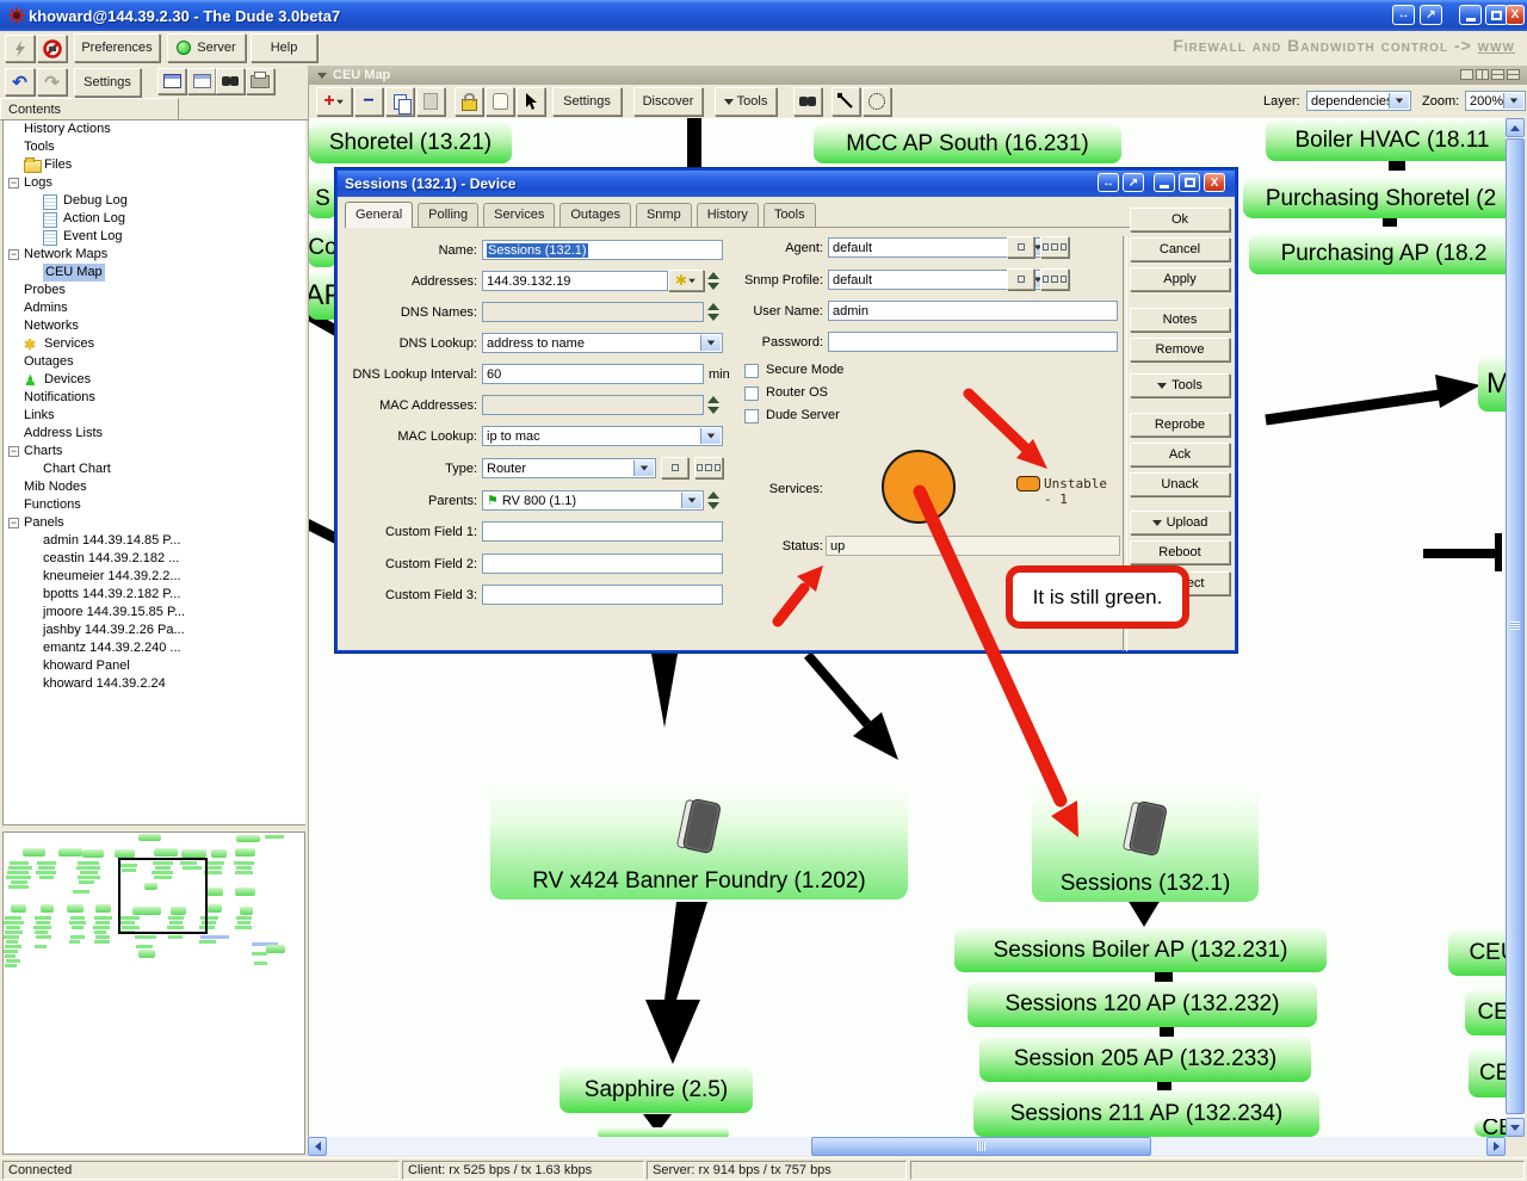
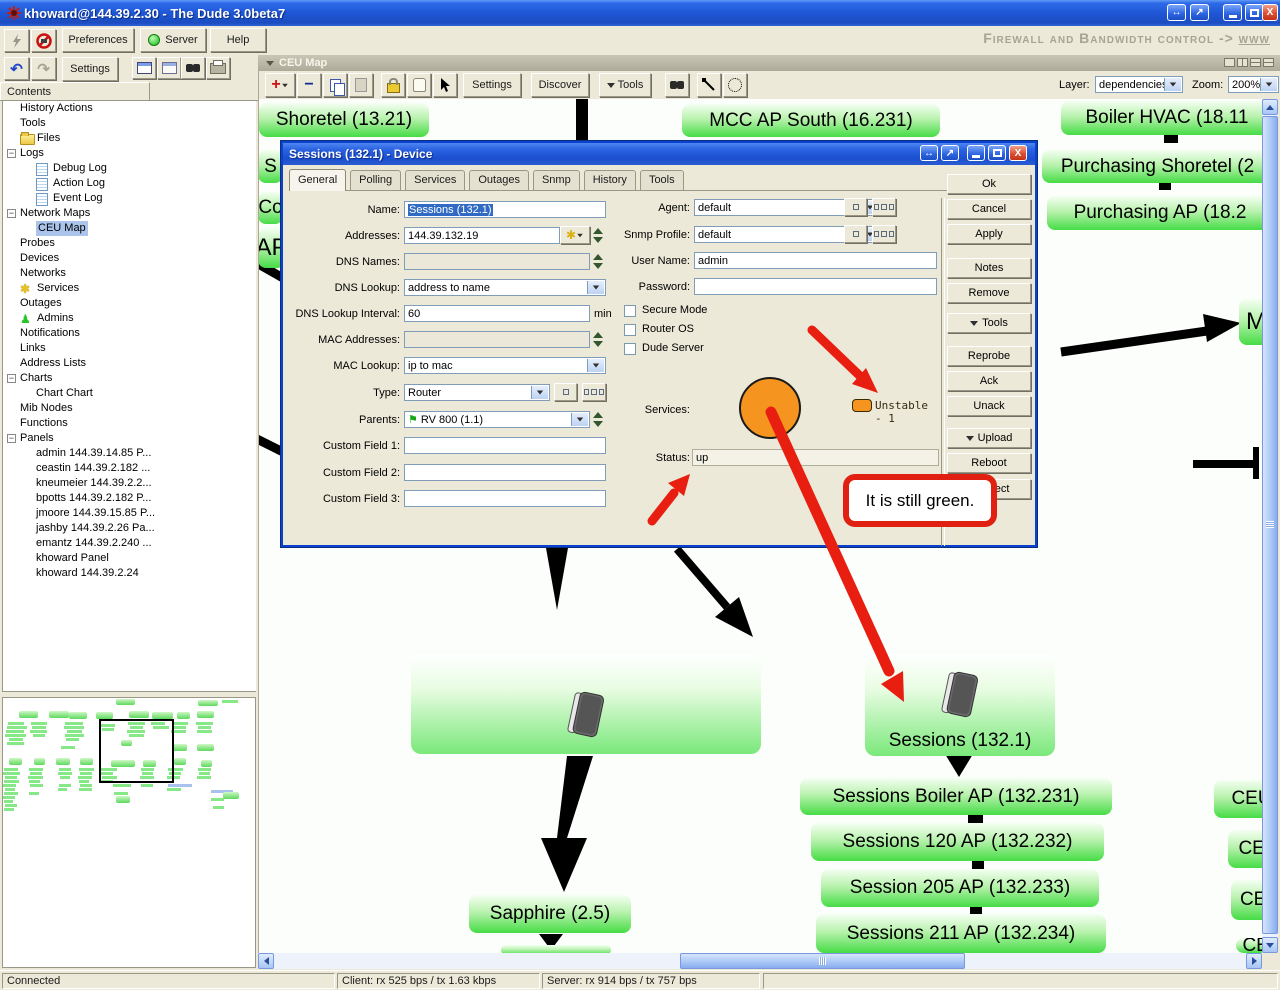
  khoward@144.39.2.30 - The Dude 3.0beta7
  ↔
  ↗
  X
  Preferences
  Server
  Help
  Firewall and Bandwidth control -> www
  ↶
  ↷
  Settings
  Contents
  History Actions
  Tools
  Files
  −
  Logs
  Debug Log
  Action Log
  Event Log
  −
  Network Maps
  CEU Map
  Probes
- Admins
+ Devices
  Networks
  ✱
  Services
  Outages
  ♟
- Devices
+ Admins
  Notifications
  Links
  Address Lists
  −
  Charts
  Chart Chart
  Mib Nodes
  Functions
  −
  Panels
  admin 144.39.14.85 P...
  ceastin 144.39.2.182 ...
  kneumeier 144.39.2.2...
  bpotts 144.39.2.182 P...
  jmoore 144.39.15.85 P...
  jashby 144.39.2.26 Pa...
  emantz 144.39.2.240 ...
  khoward Panel
  khoward 144.39.2.24
  CEU Map
  +
  −
  Settings
  Discover
  Tools
  Layer:
  dependencie
  Zoom:
  200%
  Shoretel (13.21)
  MCC AP South (16.231)
  Boiler HVAC (18.11
  Purchasing Shoretel (2
  Purchasing AP (18.2
  S
  Co
  AP
  M
- RV x424 Banner Foundry (1.202)
  Sessions (132.1)
  Sessions Boiler AP (132.231)
  Sessions 120 AP (132.232)
  Session 205 AP (132.233)
  Sessions 211 AP (132.234)
  Sapphire (2.5)
  Sessions (132.1) - Device
  ↔
  ↗
  X
  General Polling Services Outages Snmp History Tools
  Name:
  Sessions (132.1)
  Addresses:
  144.39.132.19
  ✱
  DNS Names:
  DNS Lookup:
  address to name
  DNS Lookup Interval:
  60
  min
  MAC Addresses:
  MAC Lookup:
  ip to mac
  Type:
  Router
  Parents:
  ⚑
  RV 800 (1.1)
  Custom Field 1:
  Custom Field 2:
  Custom Field 3:
  Services:
  Unstable - 1
  Status:
  up
  Agent:
  default
  Snmp Profile:
  default
  User Name:
  admin
  Password:
  Secure Mode
  Router OS
  Dude Server
  Ok
  Cancel
  Apply
  Notes
  Remove
  Tools
  Reprobe
  Ack
  Unack
  Upload
  Reboot
  It is still green.
  Connected
  Client: rx 525 bps / tx 1.63 kbps
  Server: rx 914 bps / tx 757 bps
